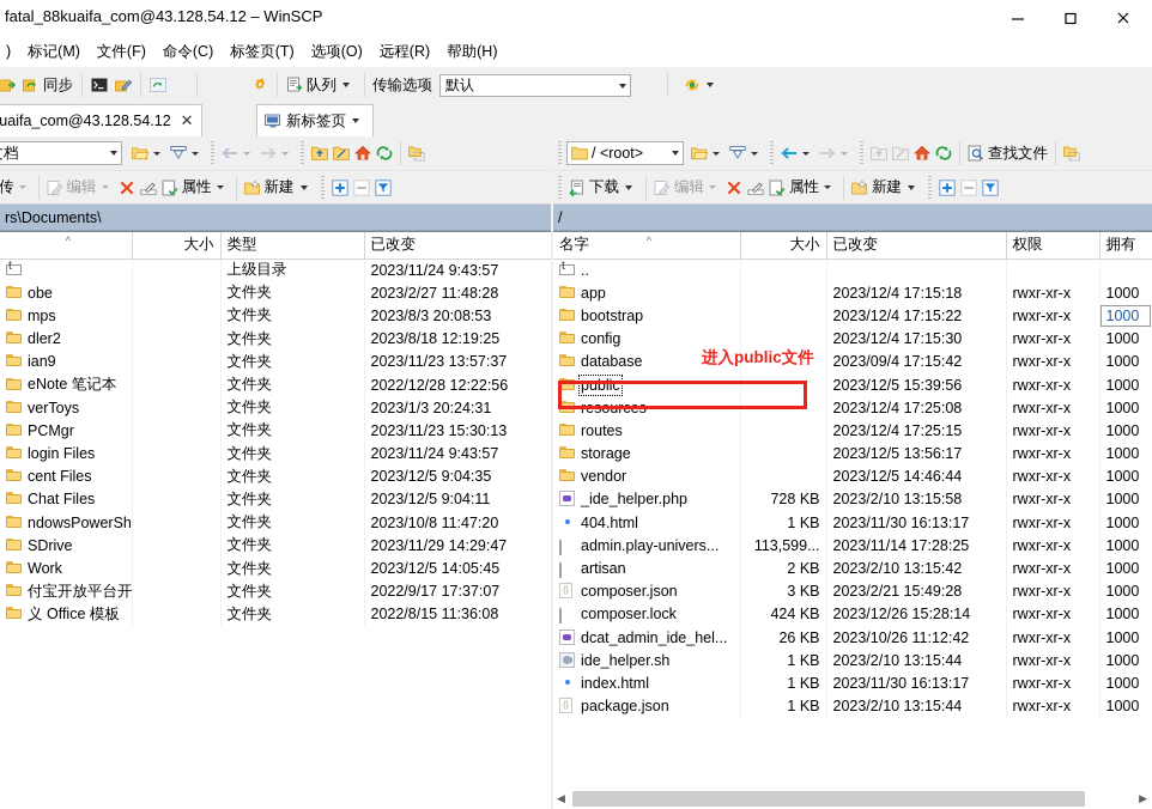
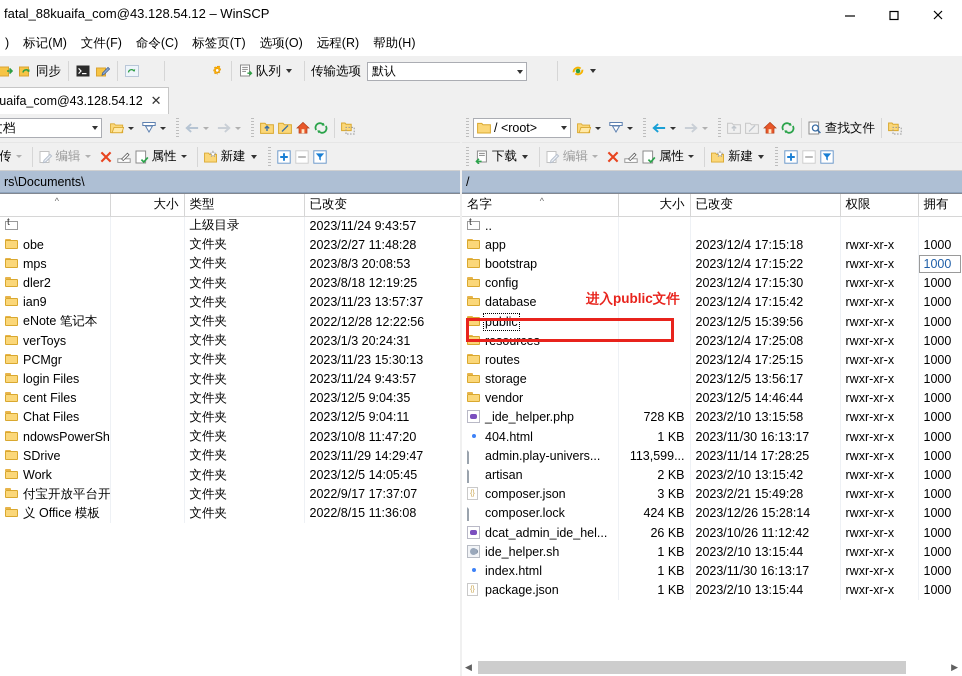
  fatal_88kuaifa_com@43.128.54.12 – WinSCP
  )
  标记(M)
  文件(F)
  命令(C)
  标签页(T)
  选项(O)
  远程(R)
  帮助(H)
  同步
  队列
  传输选项
  默认
  uaifa_com@43.128.54.12
  ✕
- 新标签页
  传
  编辑
  属性
  新建
  rs\Documents\
  ^	大小	类型	已改变
  		上级目录	2023/11/24 9:43:57
  obe		文件夹	2023/2/27 11:48:28
  mps		文件夹	2023/8/3 20:08:53
  dler2		文件夹	2023/8/18 12:19:25
  ian9		文件夹	2023/11/23 13:57:37
  eNote 笔记本		文件夹	2022/12/28 12:22:56
  verToys		文件夹	2023/1/3 20:24:31
  PCMgr		文件夹	2023/11/23 15:30:13
  login Files		文件夹	2023/11/24 9:43:57
  cent Files		文件夹	2023/12/5 9:04:35
  Chat Files		文件夹	2023/12/5 9:04:11
  ndowsPowerSh		文件夹	2023/10/8 11:47:20
  SDrive		文件夹	2023/11/29 14:29:47
  Work		文件夹	2023/12/5 14:05:45
  付宝开放平台开		文件夹	2022/9/17 17:37:07
  义 Office 模板		文件夹	2022/8/15 11:36:08
  / <root>
  查找文件
  下载
  编辑
  属性
  新建
  /
  ^ 名字	大小	已改变	权限	拥有
  ..
  app		2023/12/4 17:15:18	rwxr-xr-x	1000
  bootstrap		2023/12/4 17:15:22	rwxr-xr-x	1000
  config		2023/12/4 17:15:30	rwxr-xr-x	1000
- database		2023/09/4 17:15:42	rwxr-xr-x	1000
+ database		2023/12/4 17:15:42	rwxr-xr-x	1000
  public		2023/12/5 15:39:56	rwxr-xr-x	1000
  resources		2023/12/4 17:25:08	rwxr-xr-x	1000
  routes		2023/12/4 17:25:15	rwxr-xr-x	1000
  storage		2023/12/5 13:56:17	rwxr-xr-x	1000
  vendor		2023/12/5 14:46:44	rwxr-xr-x	1000
  _ide_helper.php	728 KB	2023/2/10 13:15:58	rwxr-xr-x	1000
  404.html	1 KB	2023/11/30 16:13:17	rwxr-xr-x	1000
  admin.play-univers...	113,599...	2023/11/14 17:28:25	rwxr-xr-x	1000
  artisan	2 KB	2023/2/10 13:15:42	rwxr-xr-x	1000
  composer.json	3 KB	2023/2/21 15:49:28	rwxr-xr-x	1000
  composer.lock	424 KB	2023/12/26 15:28:14	rwxr-xr-x	1000
  dcat_admin_ide_hel...	26 KB	2023/10/26 11:12:42	rwxr-xr-x	1000
  ide_helper.sh	1 KB	2023/2/10 13:15:44	rwxr-xr-x	1000
  index.html	1 KB	2023/11/30 16:13:17	rwxr-xr-x	1000
  package.json	1 KB	2023/2/10 13:15:44	rwxr-xr-x	1000
  ◀
  ▶
  进入public文件
